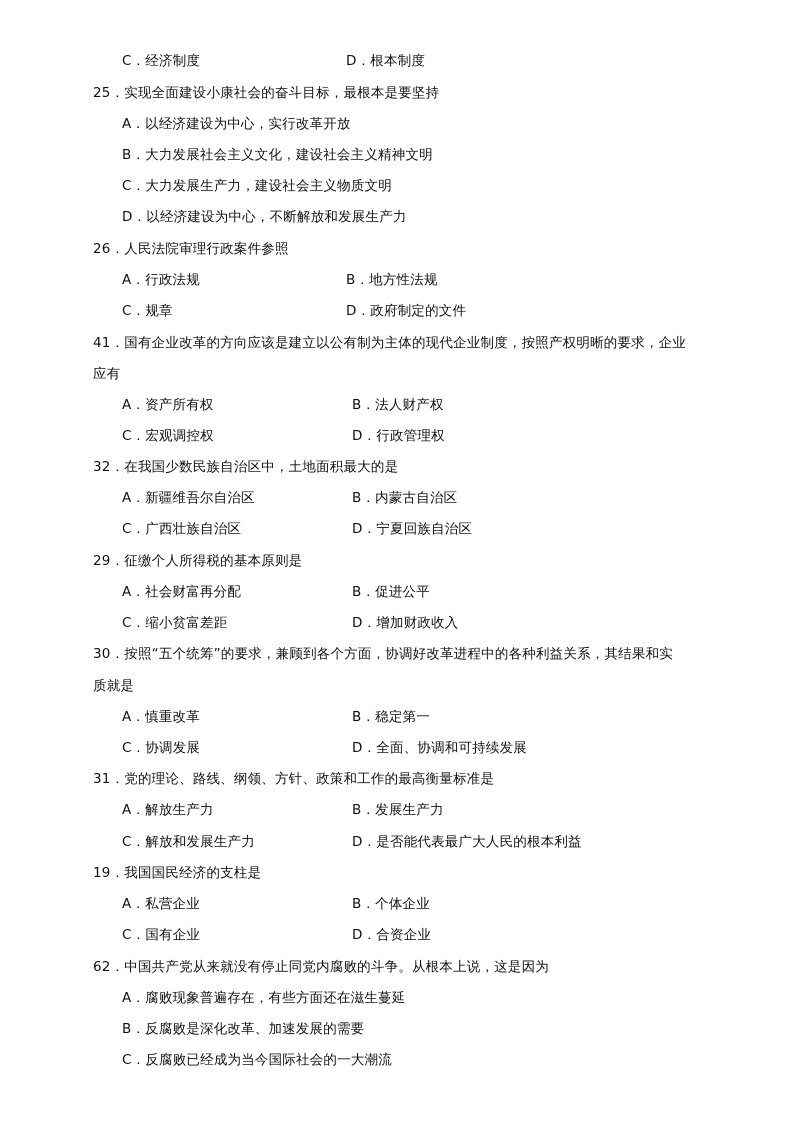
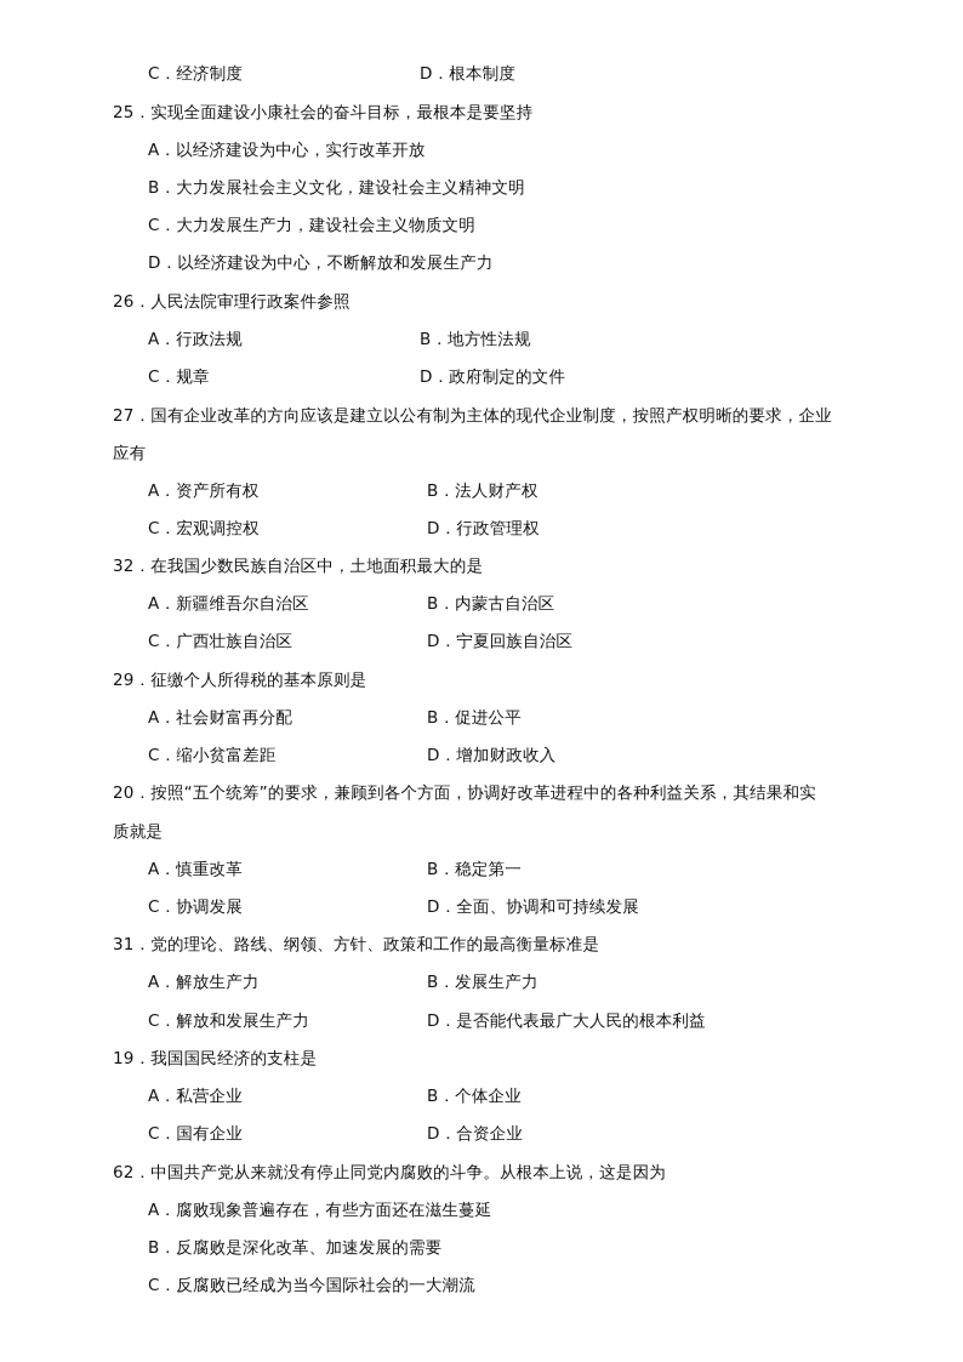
  C．经济制度
  D．根本制度
  25．实现全面建设小康社会的奋斗目标，最根本是要坚持
  A．以经济建设为中心，实行改革开放
  B．大力发展社会主义文化，建设社会主义精神文明
  C．大力发展生产力，建设社会主义物质文明
  D．以经济建设为中心，不断解放和发展生产力
  26．人民法院审理行政案件参照
  A．行政法规
  B．地方性法规
  C．规章
  D．政府制定的文件
- 41．国有企业改革的方向应该是建立以公有制为主体的现代企业制度，按照产权明晰的要求，企业
+ 27．国有企业改革的方向应该是建立以公有制为主体的现代企业制度，按照产权明晰的要求，企业
  应有
  A．资产所有权
  B．法人财产权
  C．宏观调控权
  D．行政管理权
  32．在我国少数民族自治区中，土地面积最大的是
  A．新疆维吾尔自治区
  B．内蒙古自治区
  C．广西壮族自治区
  D．宁夏回族自治区
  29．征缴个人所得税的基本原则是
  A．社会财富再分配
  B．促进公平
  C．缩小贫富差距
  D．增加财政收入
- 30．按照“五个统筹”的要求，兼顾到各个方面，协调好改革进程中的各种利益关系，其结果和实
+ 20．按照“五个统筹”的要求，兼顾到各个方面，协调好改革进程中的各种利益关系，其结果和实
  质就是
  A．慎重改革
  B．稳定第一
  C．协调发展
  D．全面、协调和可持续发展
  31．党的理论、路线、纲领、方针、政策和工作的最高衡量标准是
  A．解放生产力
  B．发展生产力
  C．解放和发展生产力
  D．是否能代表最广大人民的根本利益
  19．我国国民经济的支柱是
  A．私营企业
  B．个体企业
  C．国有企业
  D．合资企业
  62．中国共产党从来就没有停止同党内腐败的斗争。从根本上说，这是因为
  A．腐败现象普遍存在，有些方面还在滋生蔓延
  B．反腐败是深化改革、加速发展的需要
  C．反腐败已经成为当今国际社会的一大潮流
